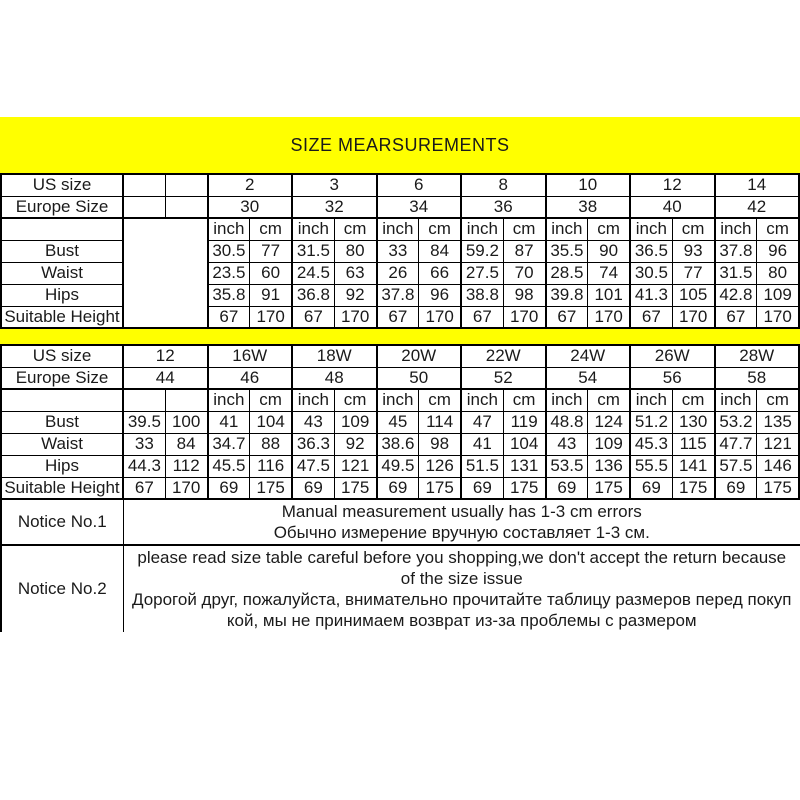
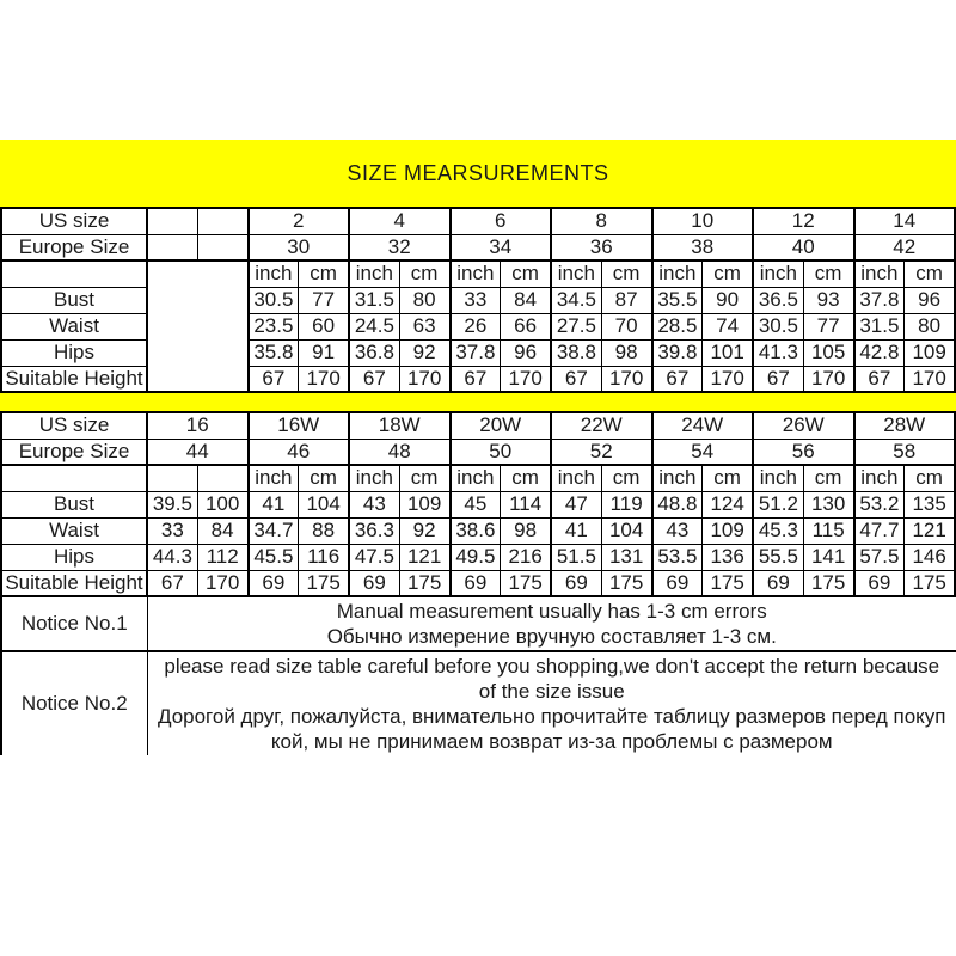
  SIZE MEARSUREMENTS
- US size			2	3	6	8	10	12	14
+ US size			2	4	6	8	10	12	14
  Europe Size			30	32	34	36	38	40	42
  		inch	cm	inch	cm	inch	cm	inch	cm	inch	cm	inch	cm	inch	cm
- Bust	30.5	77	31.5	80	33	84	59.2	87	35.5	90	36.5	93	37.8	96
+ Bust	30.5	77	31.5	80	33	84	34.5	87	35.5	90	36.5	93	37.8	96
  Waist	23.5	60	24.5	63	26	66	27.5	70	28.5	74	30.5	77	31.5	80
  Hips	35.8	91	36.8	92	37.8	96	38.8	98	39.8	101	41.3	105	42.8	109
  Suitable Height	67	170	67	170	67	170	67	170	67	170	67	170	67	170
- US size	12	16W	18W	20W	22W	24W	26W	28W
+ US size	16	16W	18W	20W	22W	24W	26W	28W
  Europe Size	44	46	48	50	52	54	56	58
  			inch	cm	inch	cm	inch	cm	inch	cm	inch	cm	inch	cm	inch	cm
  Bust	39.5	100	41	104	43	109	45	114	47	119	48.8	124	51.2	130	53.2	135
  Waist	33	84	34.7	88	36.3	92	38.6	98	41	104	43	109	45.3	115	47.7	121
- Hips	44.3	112	45.5	116	47.5	121	49.5	126	51.5	131	53.5	136	55.5	141	57.5	146
+ Hips	44.3	112	45.5	116	47.5	121	49.5	216	51.5	131	53.5	136	55.5	141	57.5	146
  Suitable Height	67	170	69	175	69	175	69	175	69	175	69	175	69	175	69	175
  Notice No.1	Manual measurement usually has 1-3 cm errorsОбычно измерение вручную составляет 1-3 см.
  Notice No.2	please read size table careful before you shopping,we don't accept the return becauseof the size issueДорогой друг, пожалуйста, внимательно прочитайте таблицу размеров перед покупкой, мы не принимаем возврат из-за проблемы с размером
